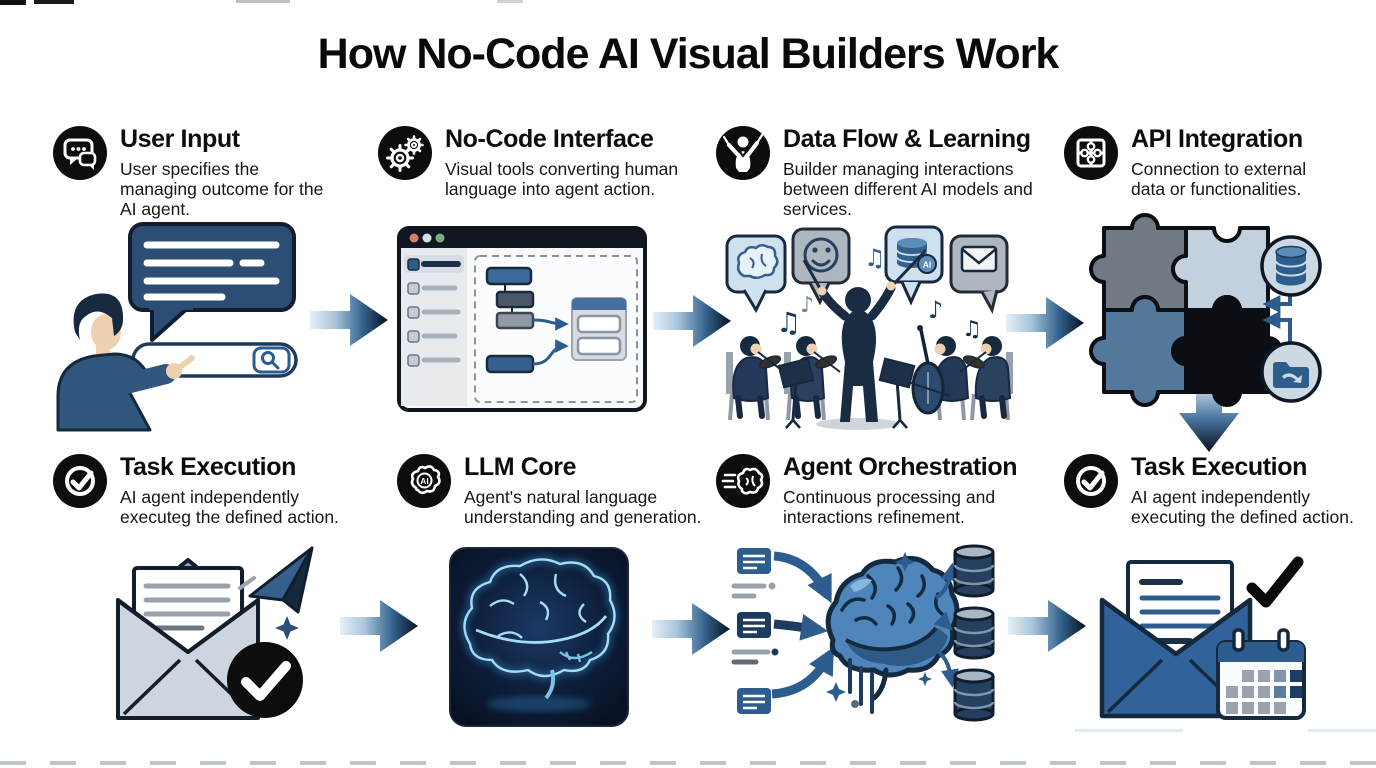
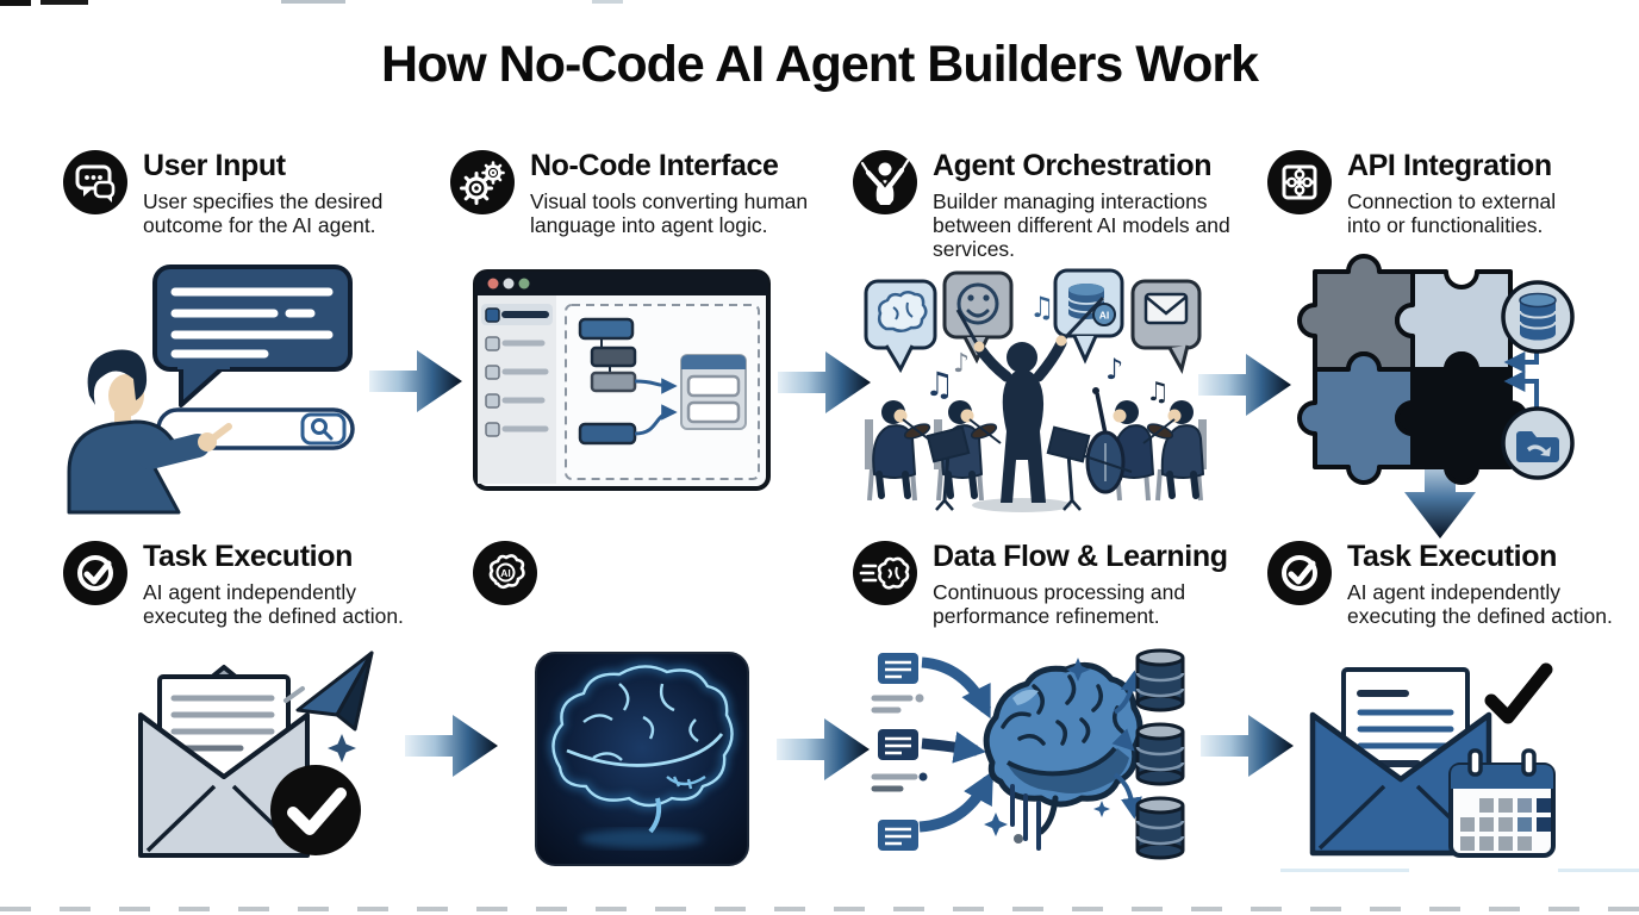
- How No-Code AI Visual Builders Work
+ How No-Code AI Agent Builders Work
  AI
  ♫
  ♪
  ♫
  ♪
  ♫
  User Input
- User specifies the managing outcome for the AI agent.
+ User specifies the desired outcome for the AI agent.
  No-Code Interface
- Visual tools converting human language into agent action.
+ Visual tools converting human language into agent logic.
- Data Flow & Learning
+ Agent Orchestration
  Builder managing interactions between different AI models and services.
  API Integration
- Connection to external data or functionalities.
+ Connection to external into or functionalities.
  Task Execution
  AI agent independently executeg the defined action.
  AI
- LLM Core
- Agent's natural language understanding and generation.
- Agent Orchestration
+ Data Flow & Learning
- Continuous processing and interactions refinement.
+ Continuous processing and performance refinement.
  Task Execution
  AI agent independently executing the defined action.
